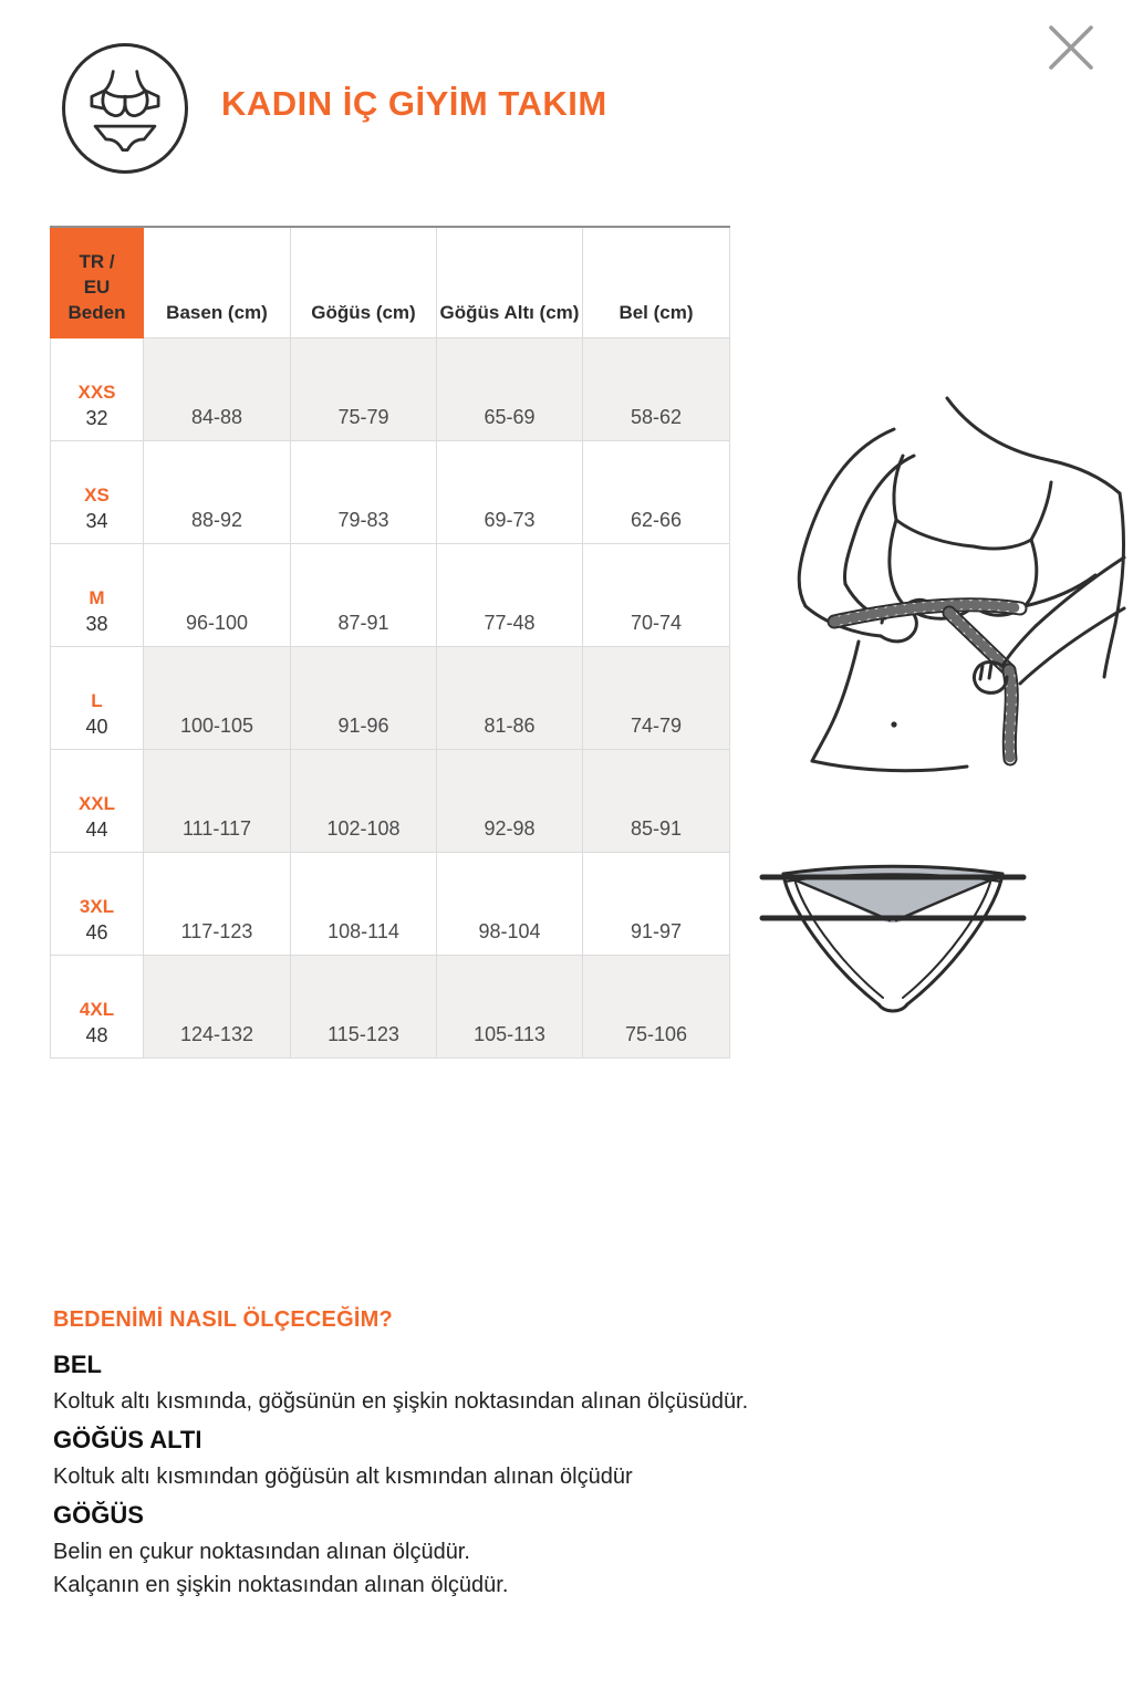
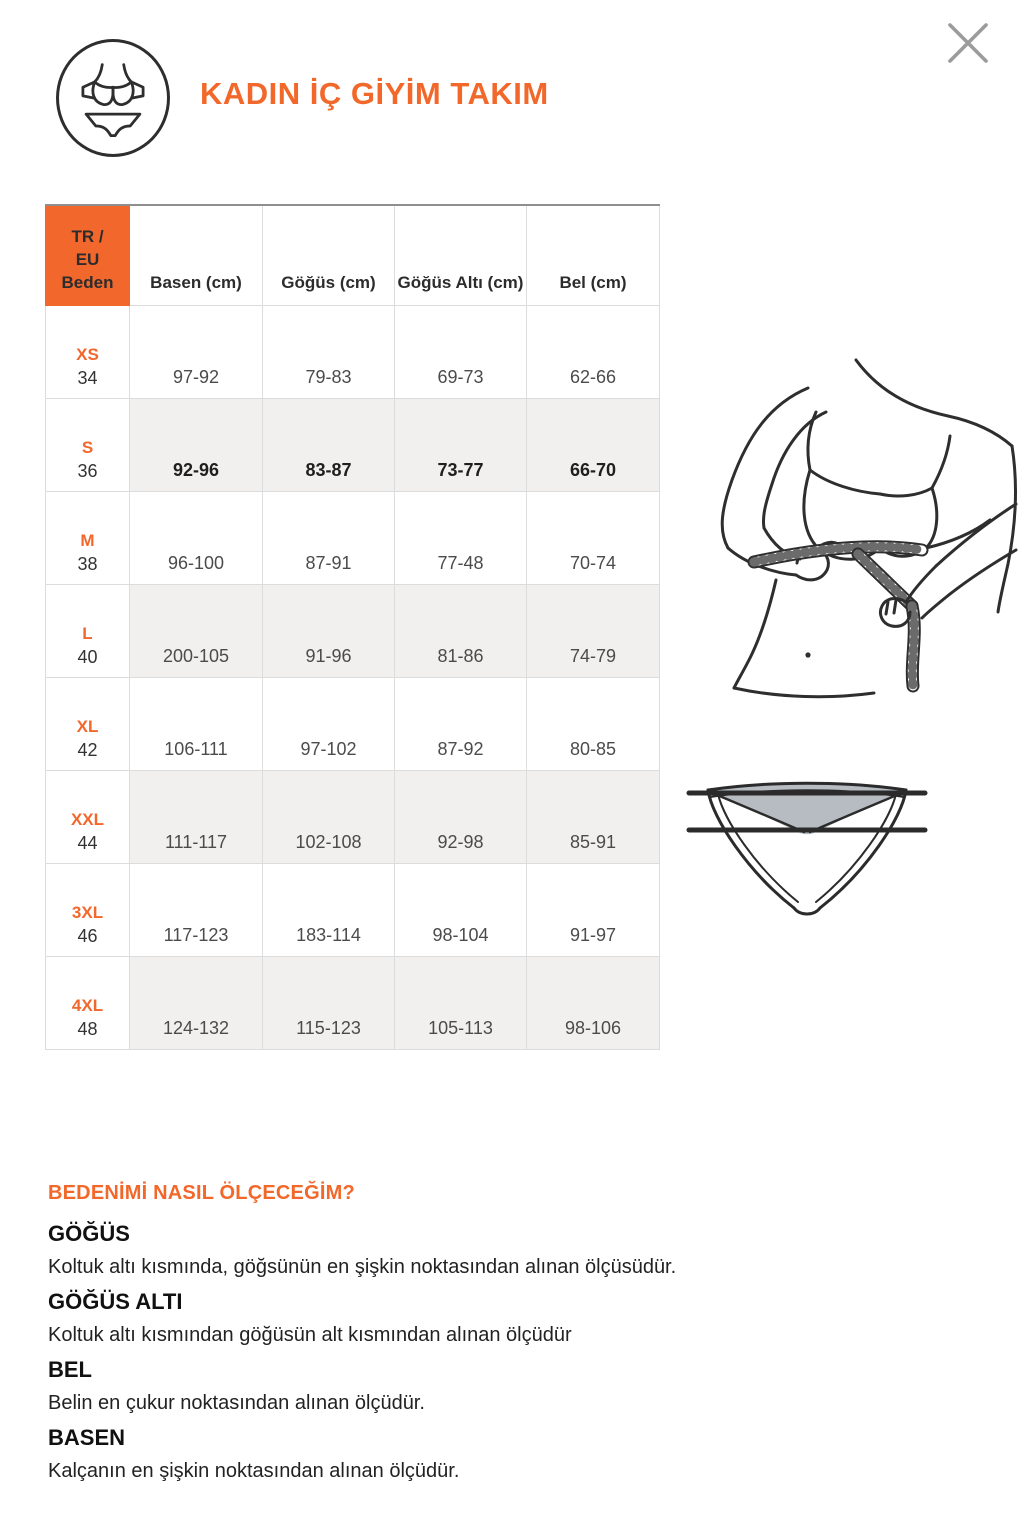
  KADIN İÇ GİYİM TAKIM
  TR / EU Beden	Basen (cm)	Göğüs (cm)	Göğüs Altı (cm)	Bel (cm)
- XXS 32	84-88	75-79	65-69	58-62
- XS 34	88-92	79-83	69-73	62-66
+ XS 34	97-92	79-83	69-73	62-66
+ S 36	92-96	83-87	73-77	66-70
  M 38	96-100	87-91	77-48	70-74
- L 40	100-105	91-96	81-86	74-79
+ L 40	200-105	91-96	81-86	74-79
+ XL 42	106-111	97-102	87-92	80-85
  XXL 44	111-117	102-108	92-98	85-91
- 3XL 46	117-123	108-114	98-104	91-97
+ 3XL 46	117-123	183-114	98-104	91-97
- 4XL 48	124-132	115-123	105-113	75-106
+ 4XL 48	124-132	115-123	105-113	98-106
  BEDENİMİ NASIL ÖLÇECEĞİM?
- BEL
+ GÖĞÜS
  Koltuk altı kısmında, göğsünün en şişkin noktasından alınan ölçüsüdür.
  GÖĞÜS ALTI
  Koltuk altı kısmından göğüsün alt kısmından alınan ölçüdür
- GÖĞÜS
+ BEL
  Belin en çukur noktasından alınan ölçüdür.
+ BASEN
  Kalçanın en şişkin noktasından alınan ölçüdür.
